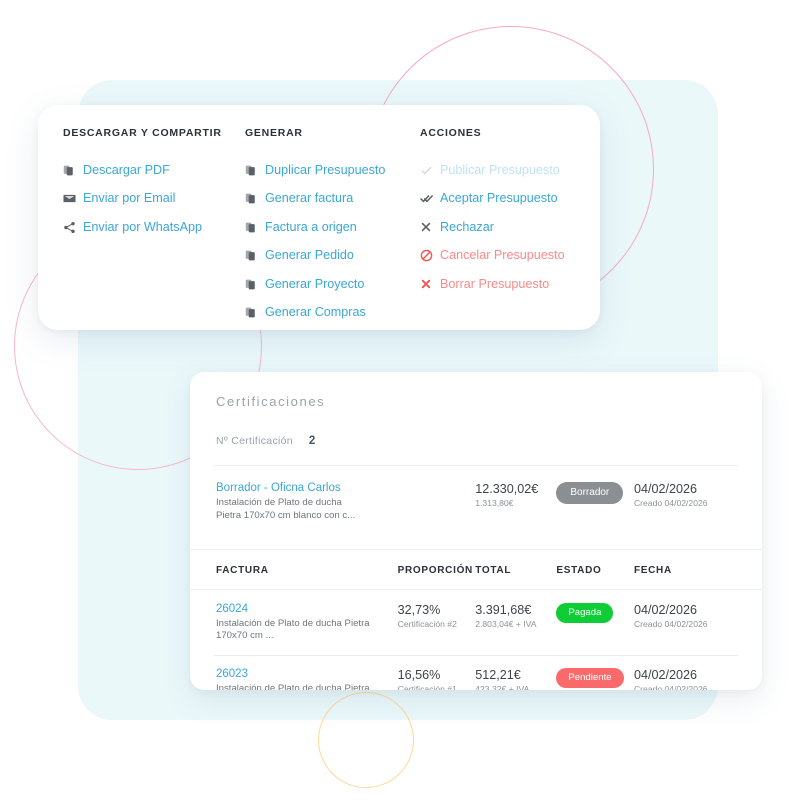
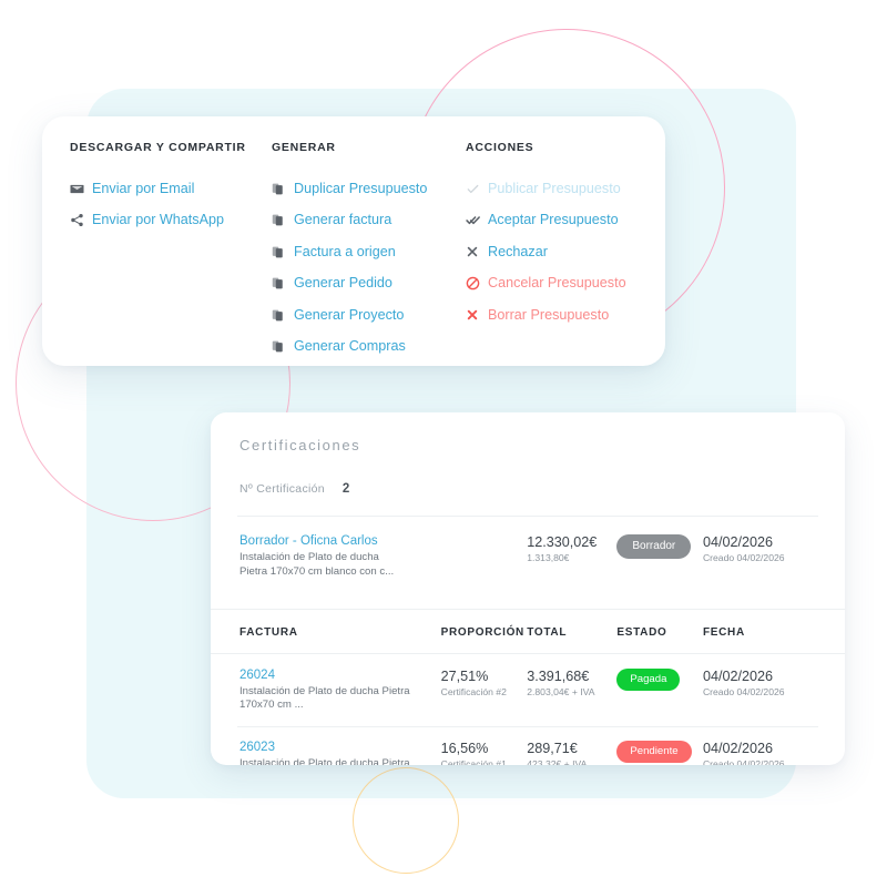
  DESCARGAR Y COMPARTIR
- Descargar PDF
  Enviar por Email
  Enviar por WhatsApp
  GENERAR
  Duplicar Presupuesto
  Generar factura
  Factura a origen
  Generar Pedido
  Generar Proyecto
  Generar Compras
  ACCIONES
  Publicar Presupuesto
  Aceptar Presupuesto
  Rechazar
  Cancelar Presupuesto
  Borrar Presupuesto
  Certificaciones
  Nº Certificación
  2
  Borrador - Oficna Carlos
  Instalación de Plato de ducha
  Pietra 170x70 cm blanco con c...
  12.330,02€
  1.313,80€
  Borrador
  04/02/2026
  Creado 04/02/2026
  FACTURA
  PROPORCIÓN
  TOTAL
  ESTADO
  FECHA
  26024
  Instalación de Plato de ducha Pietra 170x70 cm ...
- 32,73%
+ 27,51%
  Certificación #2
  3.391,68€
  2.803,04€ + IVA
  Pagada
  04/02/2026
  Creado 04/02/2026
  26023
  Instalación de Plato de ducha Pietra
  16,56%
  Certificación #1
- 512,21€
+ 289,71€
  423,32€ + IVA
  Pendiente
  04/02/2026
  Creado 04/02/2026
